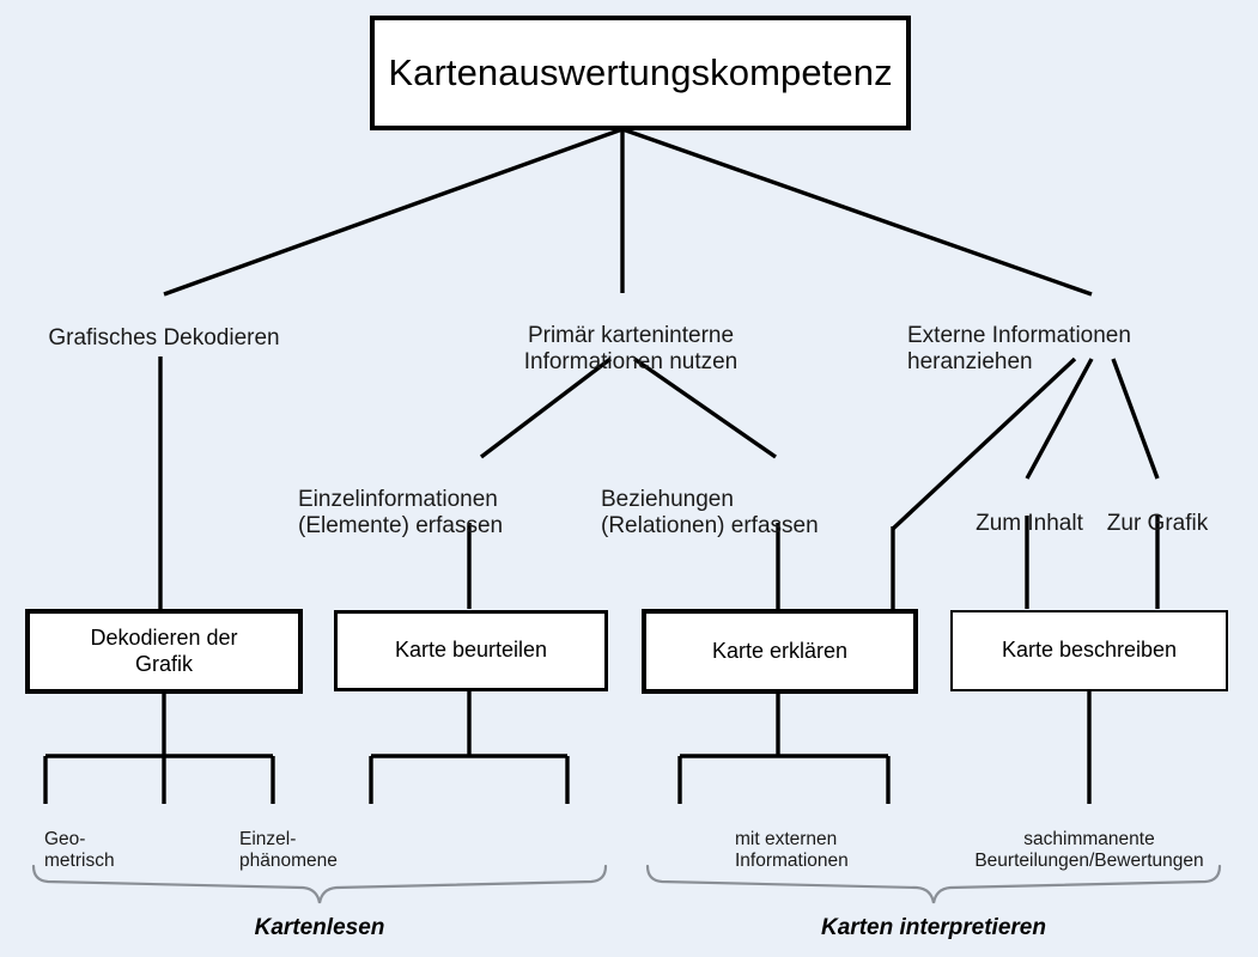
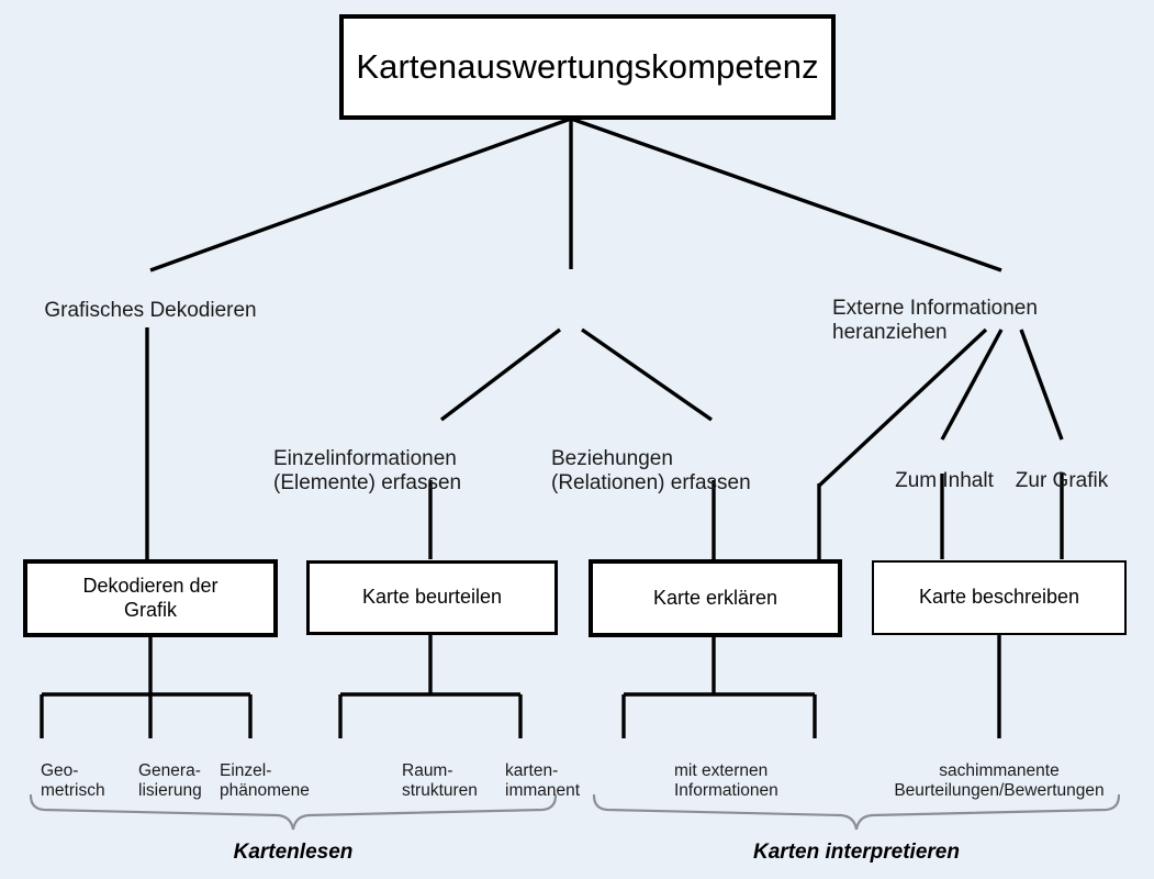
  Kartenauswertungskompetenz
  Grafisches Dekodieren
- Primär karteninterne
- Informationen nutzen
  Externe Informationen
  heranziehen
  Einzelinformationen
  (Elemente) erfassen
  Beziehungen
  (Relationen) erfassen
  Zum Inhalt
  Zur Grafik
  Dekodieren der
  Grafik
  Karte beurteilen
  Karte erklären
  Karte beschreiben
  Geo-
  metrisch
+ Genera-
+ lisierung
  Einzel-
  phänomene
+ Raum-
+ strukturen
+ karten-
+ immanent
  mit externen
  Informationen
  sachimmanente
  Beurteilungen/Bewertungen
  Kartenlesen
  Karten interpretieren
